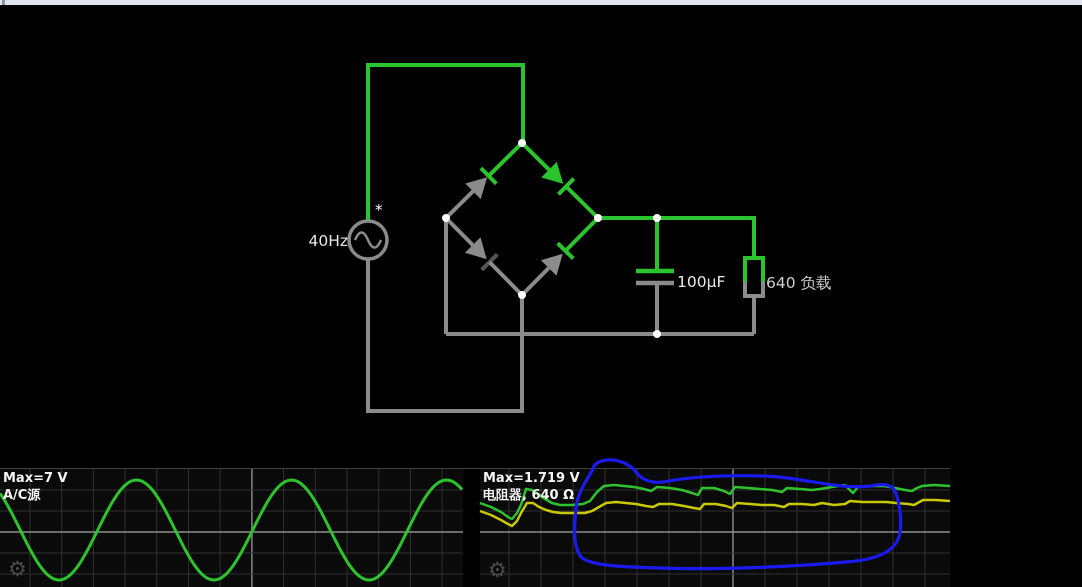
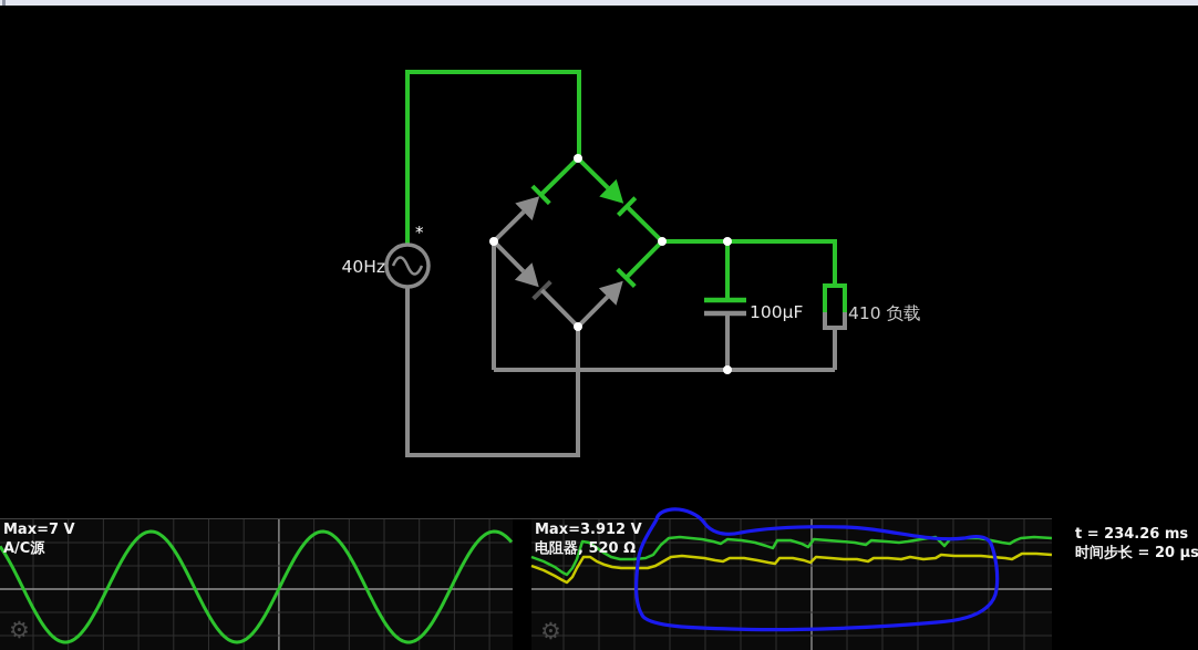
  40Hz
  *
  100µF
- 640 负载
+ 410 负载
  Max=7 V
  A/C源
  ⚙
- Max=1.719 V
+ Max=3.912 V
- 电阻器, 640 Ω
+ 电阻器, 520 Ω
  ⚙
+ t = 234.26 ms
+ 时间步长 = 20 µs
